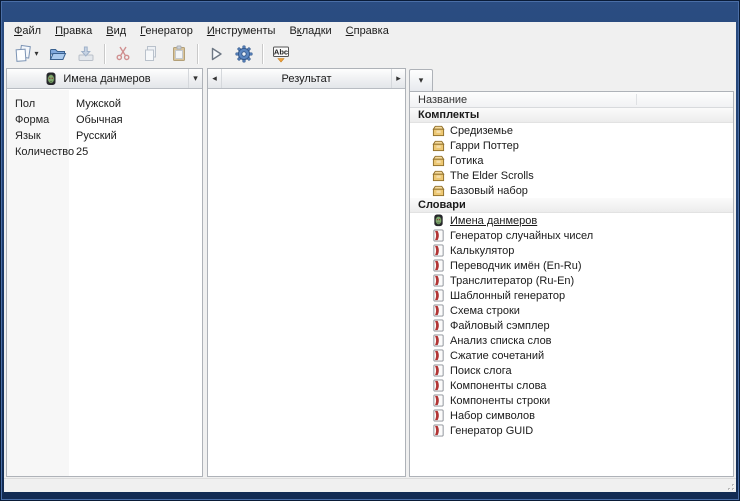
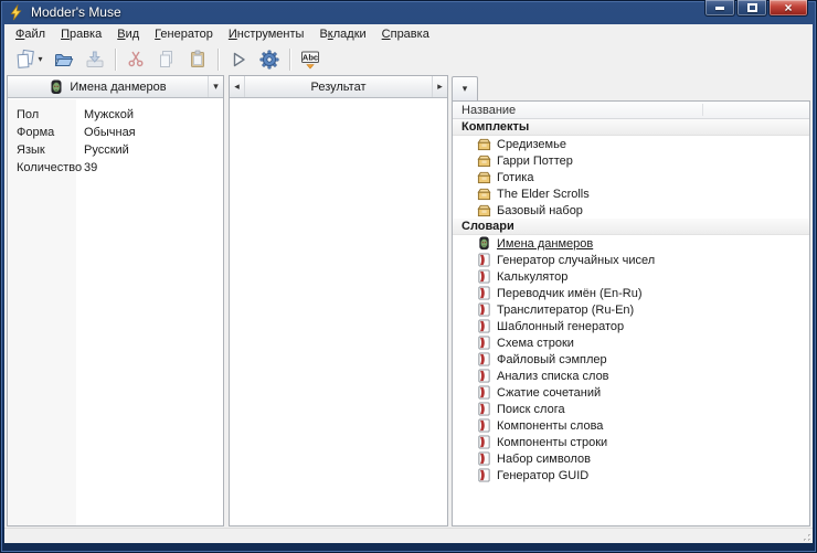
+ Modder's Muse
+ ×
  Файл
  Правка
  Вид
  Генератор
  Инструменты
  Вкладки
  Справка
  ▾
  Abc
  Имена данмеров
  ▾
  Пол
  Мужской
  Форма
  Обычная
  Язык
  Русский
  Количество
- 25
+ 39
  ◂
  Результат
  ▸
  ▾
  Название
  Комплекты
  Средиземье
  Гарри Поттер
  Готика
  The Elder Scrolls
  Базовый набор
  Словари
  Имена данмеров
  Генератор случайных чисел
  Калькулятор
  Переводчик имён (En-Ru)
  Транслитератор (Ru-En)
  Шаблонный генератор
  Схема строки
  Файловый сэмплер
  Анализ списка слов
  Сжатие сочетаний
  Поиск слога
  Компоненты слова
  Компоненты строки
  Набор символов
  Генератор GUID
